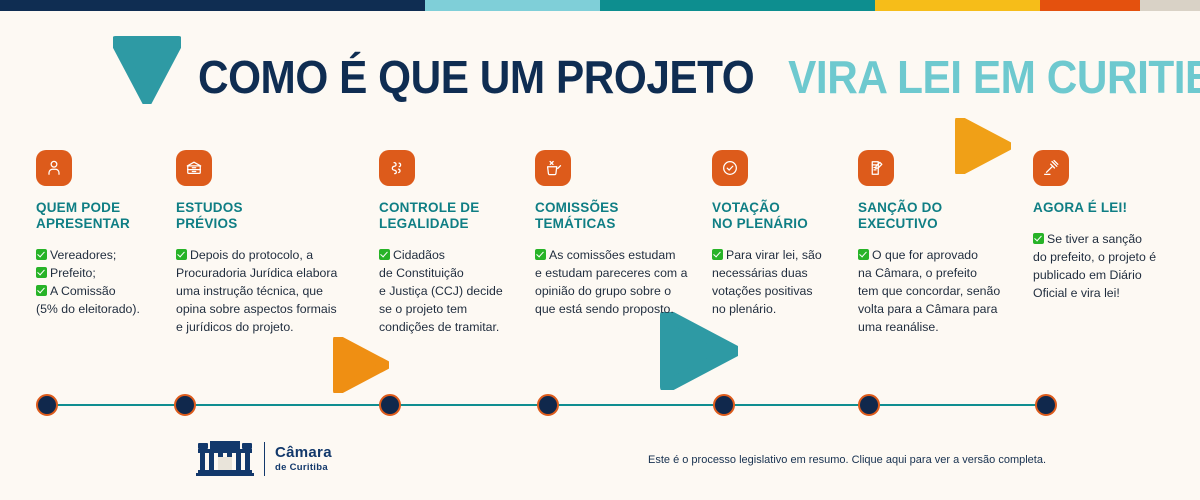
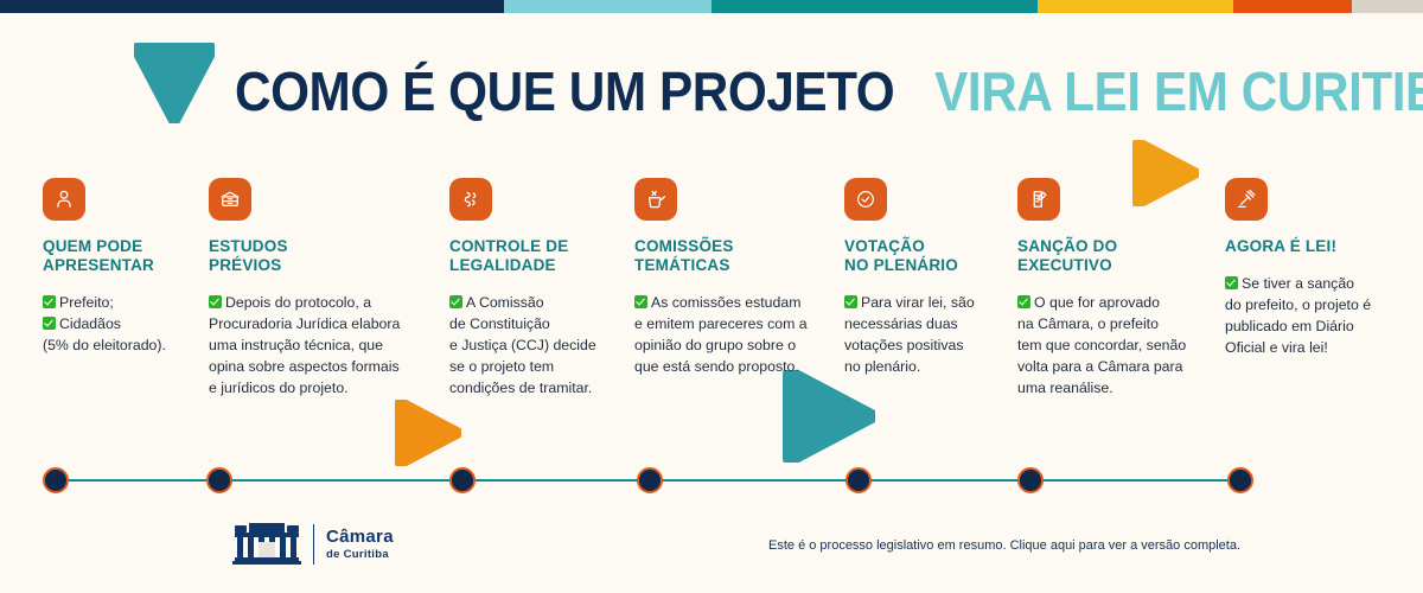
  COMO É QUE UM PROJETO VIRA LEI EM CURITI
  QUEM PODE
  APRESENTAR
- Vereadores;
  Prefeito;
- A Comissão
+ Cidadãos
  (5% do eleitorado).
  ESTUDOS
  PRÉVIOS
  Depois do protocolo, a
  Procuradoria Jurídica elabora
  uma instrução técnica, que
  opina sobre aspectos formais
  e jurídicos do projeto.
  CONTROLE DE
  LEGALIDADE
- Cidadãos
+ A Comissão
  de Constituição
  e Justiça (CCJ) decide
  se o projeto tem
  condições de tramitar.
  COMISSÕES
  TEMÁTICAS
  As comissões estudam
- e estudam pareceres com a
+ e emitem pareceres com a
  opinião do grupo sobre o
  que está sendo proposto.
  VOTAÇÃO
  NO PLENÁRIO
  Para virar lei, são
  necessárias duas
  votações positivas
  no plenário.
  SANÇÃO DO
  EXECUTIVO
  O que for aprovado
  na Câmara, o prefeito
  tem que concordar, senão
  volta para a Câmara para
  uma reanálise.
  AGORA É LEI!
  Se tiver a sanção
  do prefeito, o projeto é
  publicado em Diário
  Oficial e vira lei!
  Câmara
  de Curitiba
  Este é o processo legislativo em resumo. Clique aqui para ver a versão completa.
